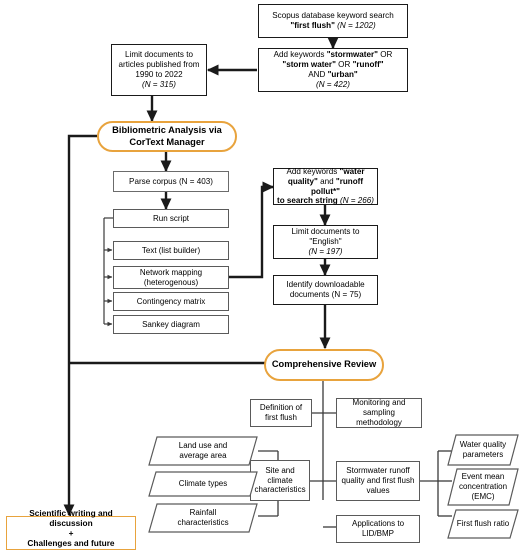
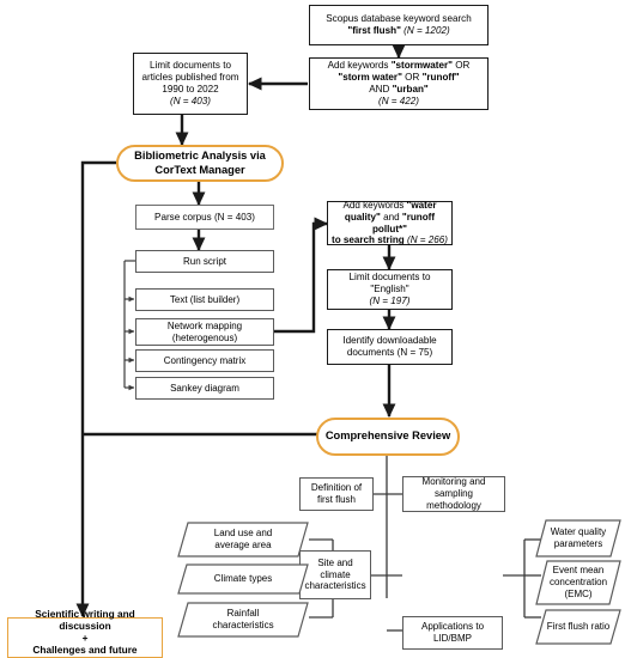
  Scopus database keyword search
  "first flush" (N = 1202)
  Add keywords "stormwater" OR
  "storm water" OR "runoff"
  AND "urban"
  (N = 422)
  Limit documents to
  articles published from
  1990 to 2022
- (N = 315)
+ (N = 403)
  Bibliometric Analysis via
  CorText Manager
  Parse corpus (N = 403)
  Run script
  Text (list builder)
  Network mapping
  (heterogenous)
  Contingency matrix
  Sankey diagram
  Add keywords "water
  quality" and "runoff pollut*"
  to search string (N = 266)
  Limit documents to "English"
  (N = 197)
  Identify downloadable
  documents (N = 75)
  Comprehensive Review
  Definition of
  first flush
  Monitoring and
  sampling methodology
  Site and
  climate
  characteristics
- Stormwater runoff
- quality and first flush
- values
  Applications to
  LID/BMP
  Land use and
  average area
  Climate types
  Rainfall
  characteristics
  Water quality
  parameters
  Event mean
  concentration
  (EMC)
  First flush ratio
  Scientific writing and discussion
  +
  Challenges and future
